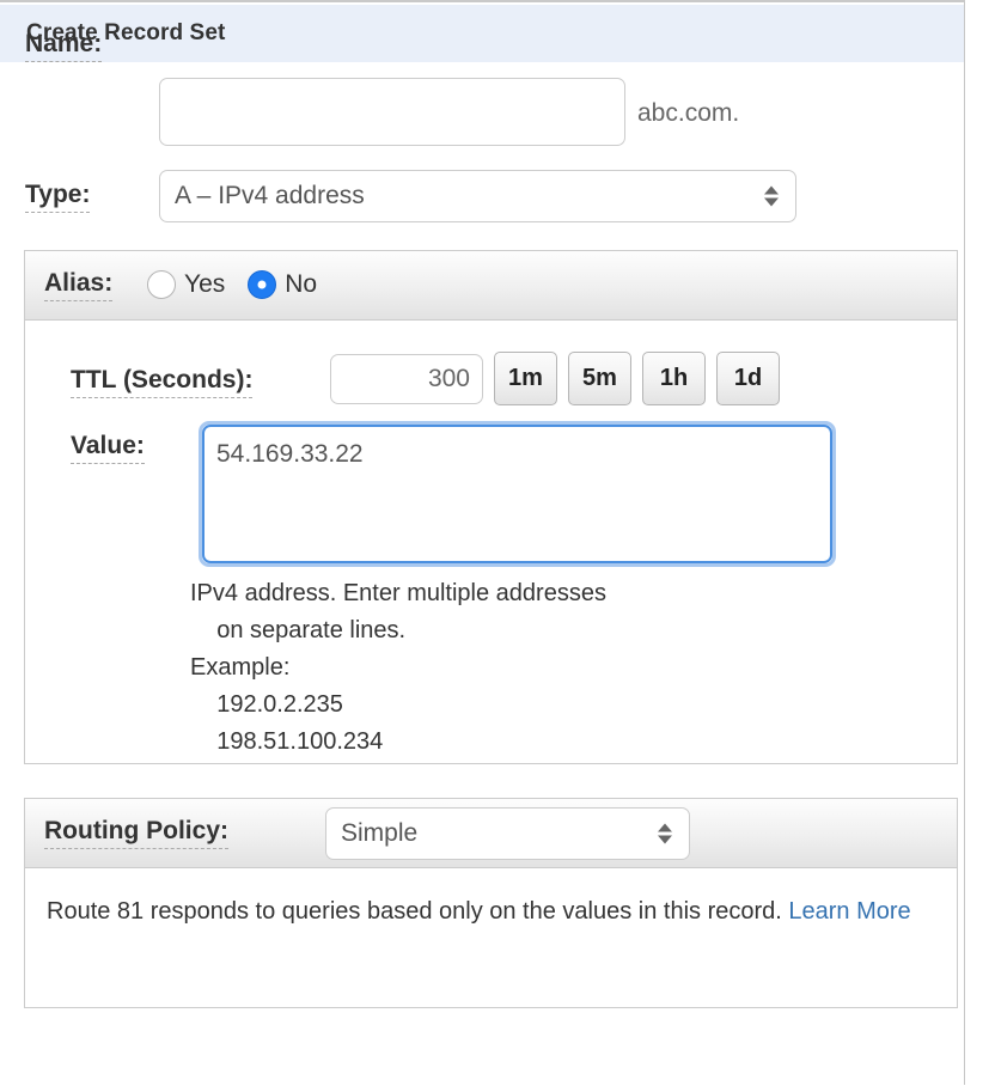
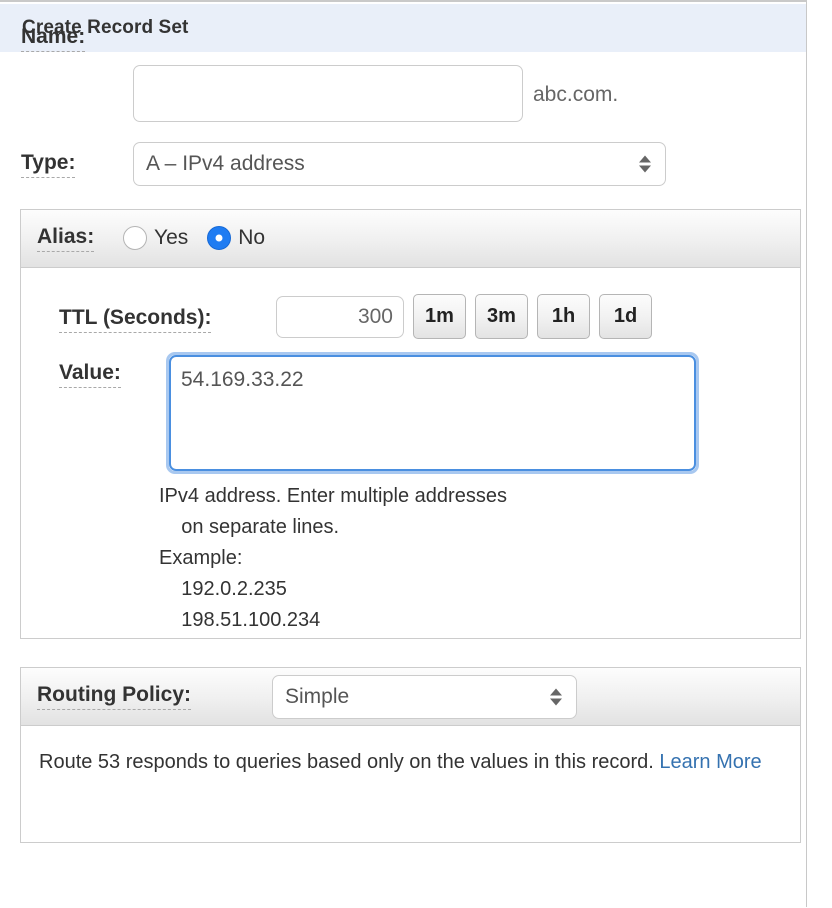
  Create Record Set
  Name:
  abc.com.
  Type:
  A – IPv4 address
  Alias:
  Yes
  No
  TTL (Seconds):
  300
  1m
- 5m
+ 3m
  1h
  1d
  Value:
  54.169.33.22
  IPv4 address. Enter multiple addresses
  on separate lines.
  Example:
  192.0.2.235
  198.51.100.234
  Routing Policy:
  Simple
- Route 81 responds to queries based only on the values in this record. Learn More
+ Route 53 responds to queries based only on the values in this record. Learn More
